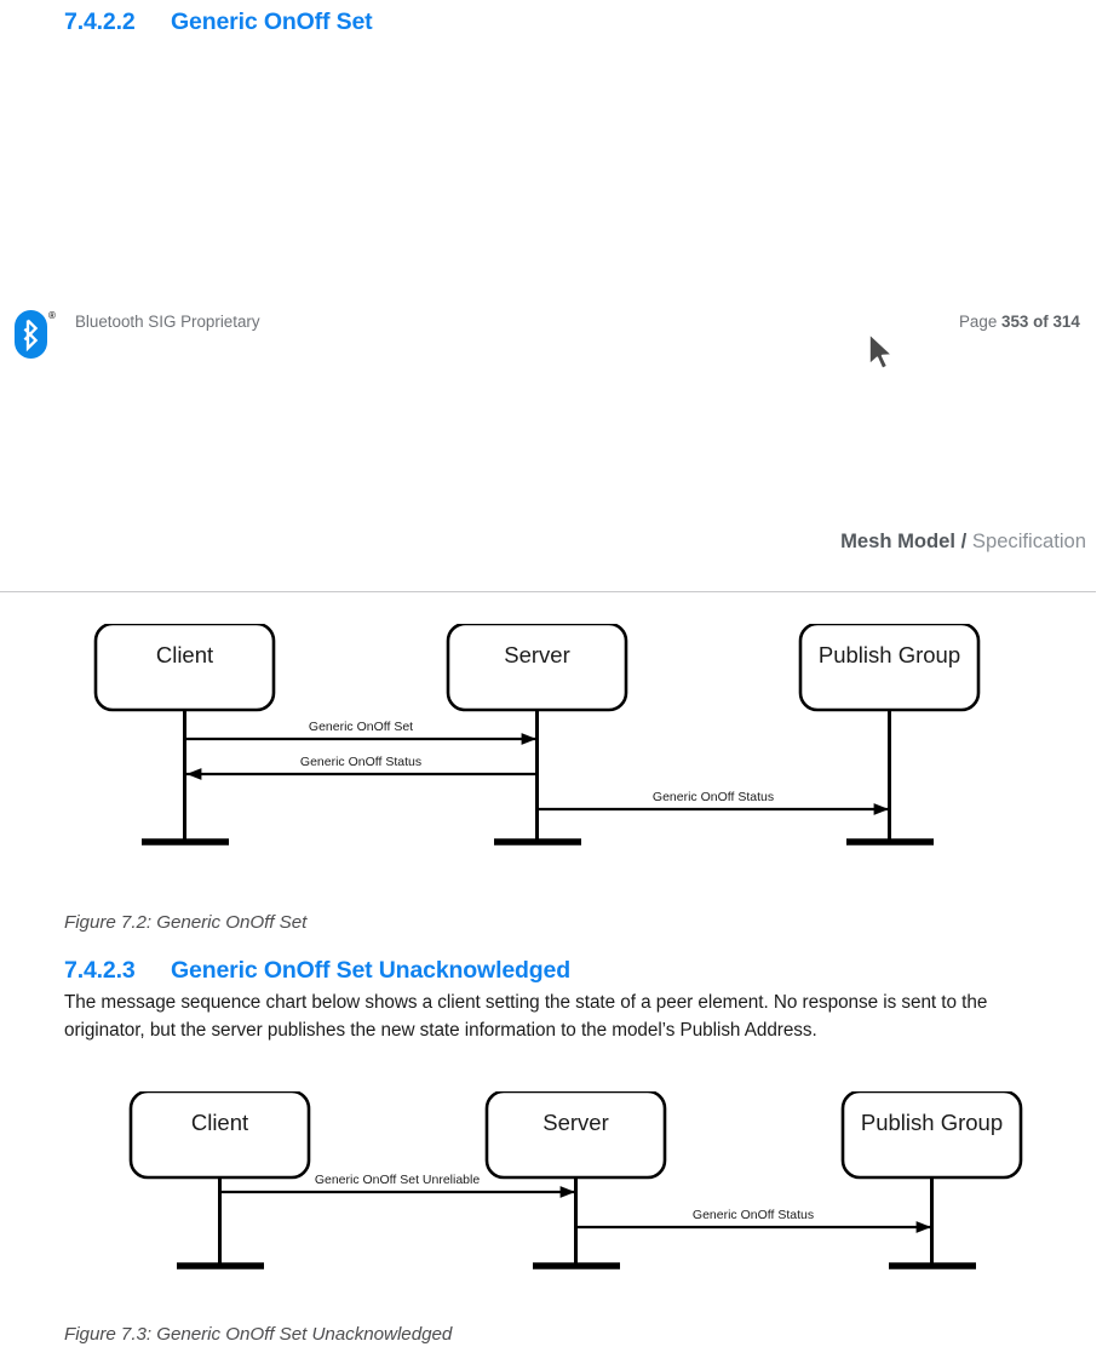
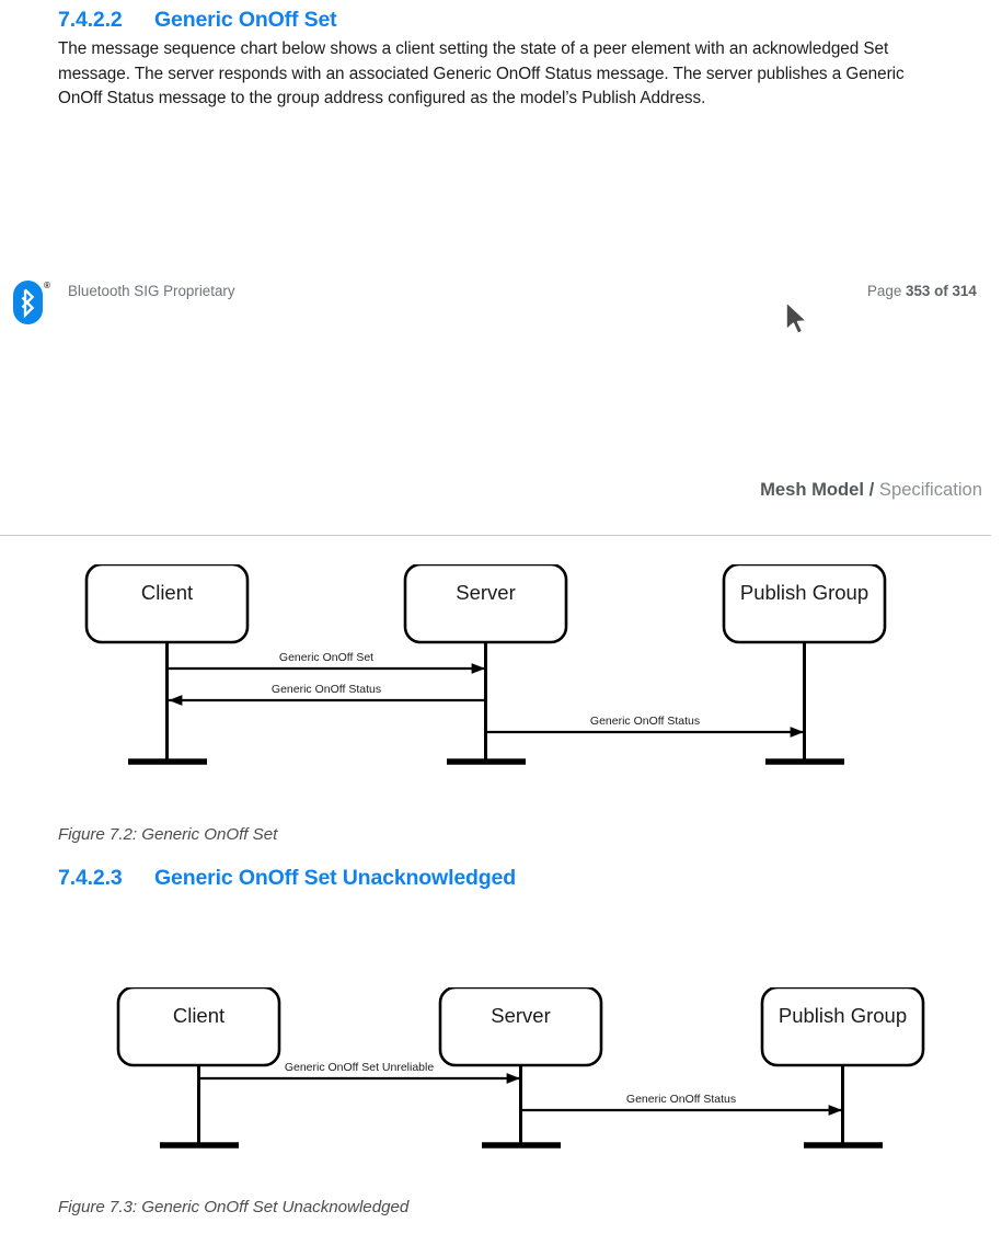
  7.4.2.2 Generic OnOff Set
+ The message sequence chart below shows a client setting the state of a peer element with an acknowledged Set message. The server responds with an associated Generic OnOff Status message. The server publishes a Generic OnOff Status message to the group address configured as the model’s Publish Address.
  ®
  Bluetooth SIG Proprietary
  Page 353 of 314
  Mesh Model / Specification
  Client
  Server
  Publish Group
  Generic OnOff Set
  Generic OnOff Status
  Generic OnOff Status
  Figure 7.2: Generic OnOff Set
  7.4.2.3 Generic OnOff Set Unacknowledged
- The message sequence chart below shows a client setting the state of a peer element. No response is sent to the originator, but the server publishes the new state information to the model’s Publish Address.
  Client
  Server
  Publish Group
  Generic OnOff Set Unreliable
  Generic OnOff Status
  Figure 7.3: Generic OnOff Set Unacknowledged
